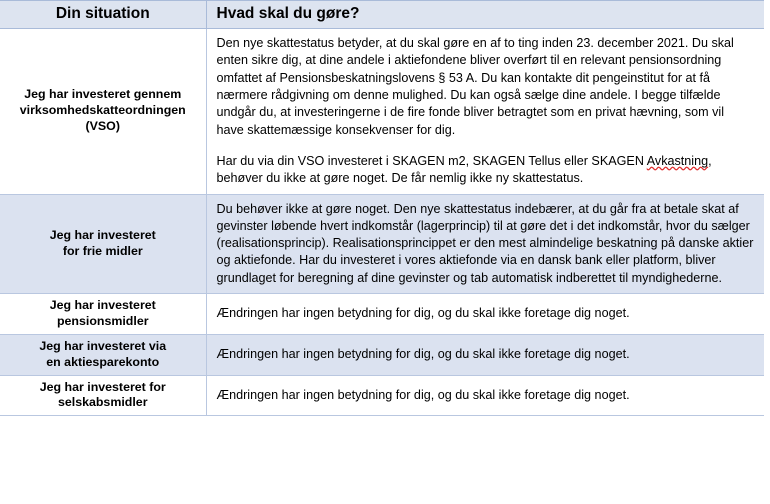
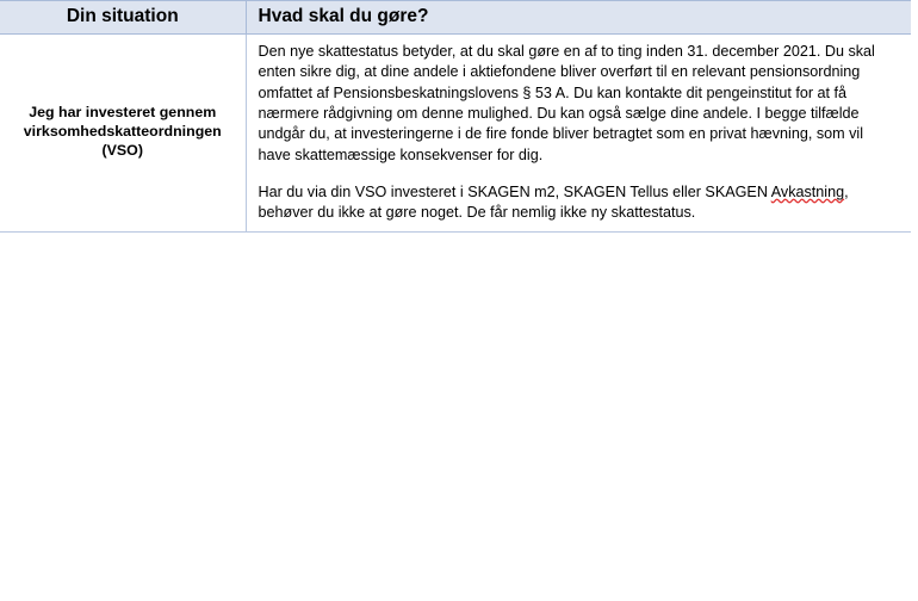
  Din situation	Hvad skal du gøre?
- Jeg har investeret gennem virksomhedskatteordningen (VSO)	Den nye skattestatus betyder, at du skal gøre en af to ting inden 23. december 2021. Du skal enten sikre dig, at dine andele i aktiefondene bliver overført til en relevant pensionsordning omfattet af Pensionsbeskatningslovens § 53 A. Du kan kontakte dit pengeinstitut for at få nærmere rådgivning om denne mulighed. Du kan også sælge dine andele. I begge tilfælde undgår du, at investeringerne i de fire fonde bliver betragtet som en privat hævning, som vil have skattemæssige konsekvenser for dig. Har du via din VSO investeret i SKAGEN m2, SKAGEN Tellus eller SKAGEN Avkastning, behøver du ikke at gøre noget. De får nemlig ikke ny skattestatus.
+ Jeg har investeret gennem virksomhedskatteordningen (VSO)	Den nye skattestatus betyder, at du skal gøre en af to ting inden 31. december 2021. Du skal enten sikre dig, at dine andele i aktiefondene bliver overført til en relevant pensionsordning omfattet af Pensionsbeskatningslovens § 53 A. Du kan kontakte dit pengeinstitut for at få nærmere rådgivning om denne mulighed. Du kan også sælge dine andele. I begge tilfælde undgår du, at investeringerne i de fire fonde bliver betragtet som en privat hævning, som vil have skattemæssige konsekvenser for dig. Har du via din VSO investeret i SKAGEN m2, SKAGEN Tellus eller SKAGEN Avkastning, behøver du ikke at gøre noget. De får nemlig ikke ny skattestatus.
- Jeg har investeret for frie midler	Du behøver ikke at gøre noget. Den nye skattestatus indebærer, at du går fra at betale skat af gevinster løbende hvert indkomstår (lagerprincip) til at gøre det i det indkomstår, hvor du sælger (realisationsprincip). Realisationsprincippet er den mest almindelige beskatning på danske aktier og aktiefonde. Har du investeret i vores aktiefonde via en dansk bank eller platform, bliver grundlaget for beregning af dine gevinster og tab automatisk indberettet til myndighederne.
- Jeg har investeret pensionsmidler	Ændringen har ingen betydning for dig, og du skal ikke foretage dig noget.
- Jeg har investeret via en aktiesparekonto	Ændringen har ingen betydning for dig, og du skal ikke foretage dig noget.
- Jeg har investeret for selskabsmidler	Ændringen har ingen betydning for dig, og du skal ikke foretage dig noget.
